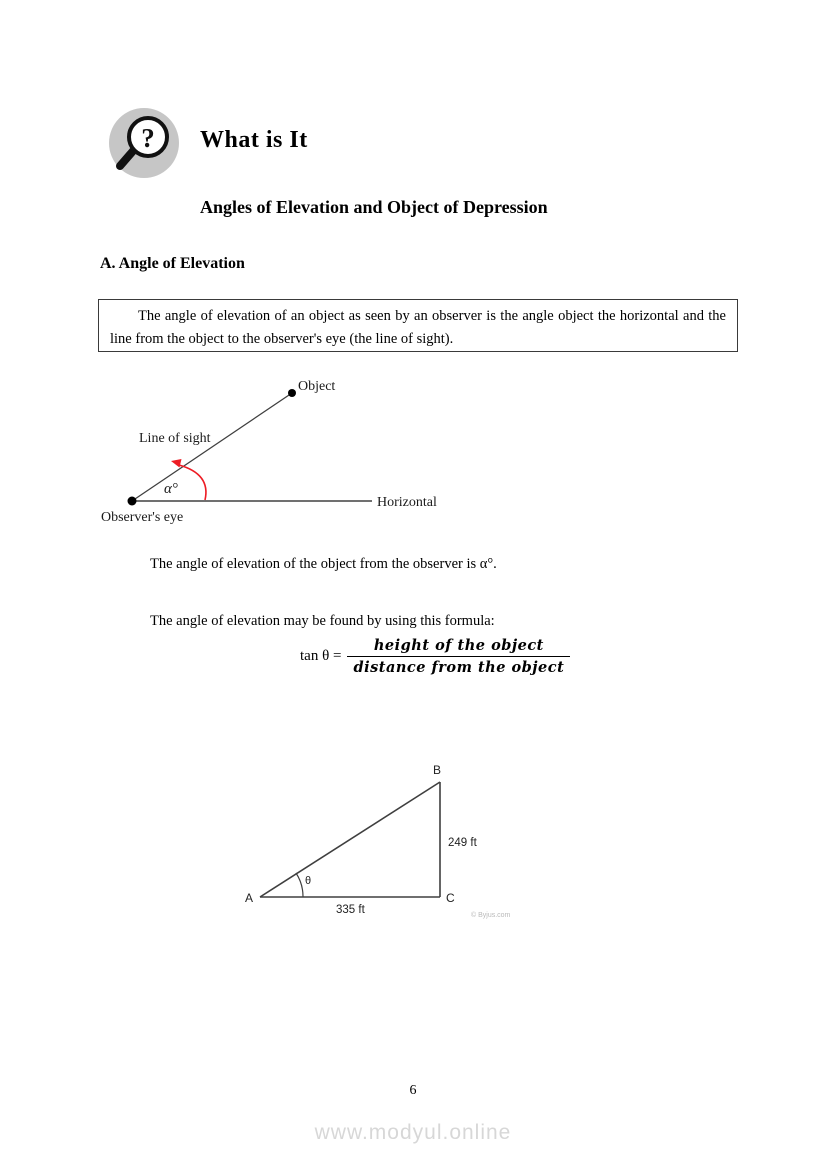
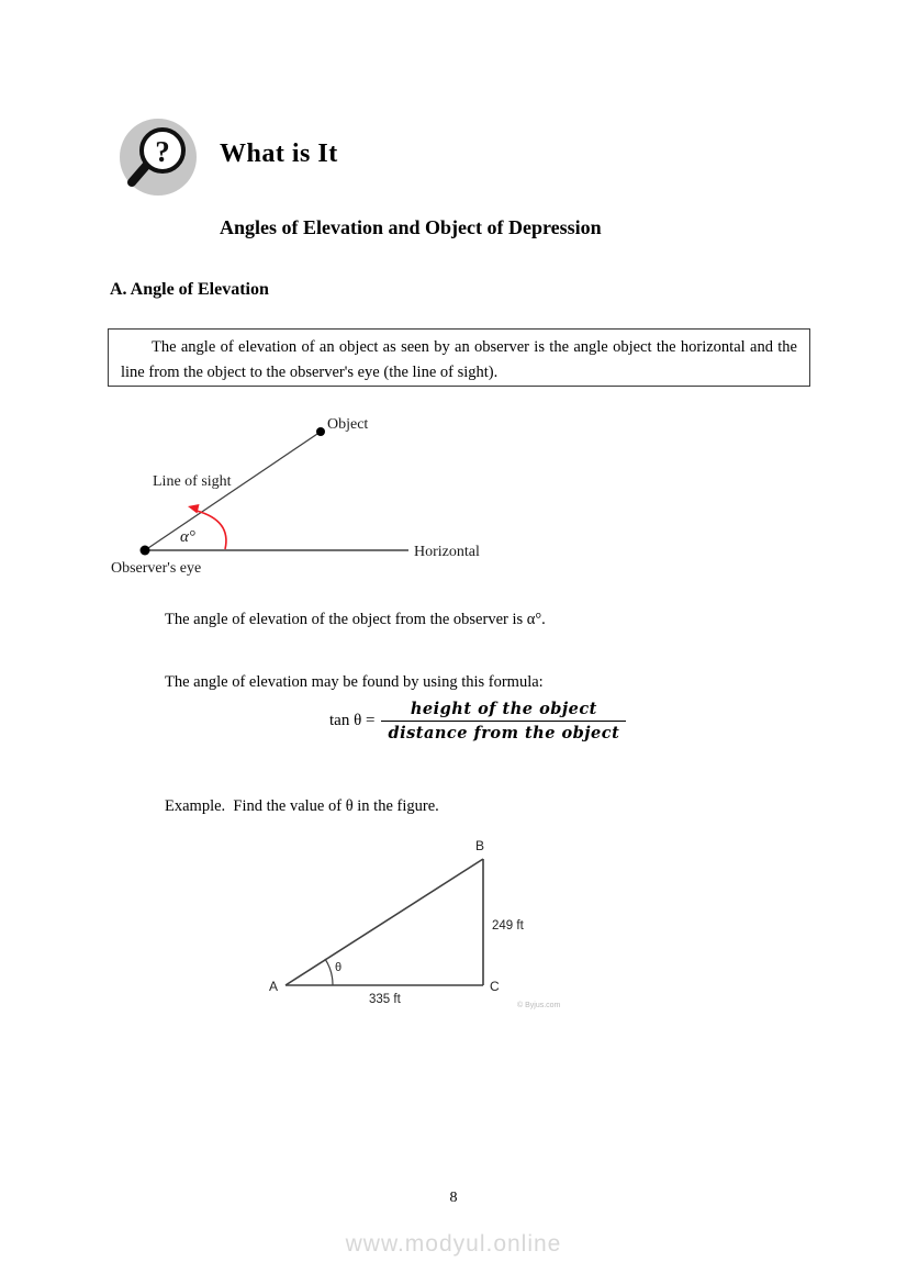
  ?
  What is It
  Angles of Elevation and Object of Depression
  A. Angle of Elevation
  The angle of elevation of an object as seen by an observer is the angle object the horizontal and the line from the object to the observer's eye (the line of sight).
  Object
  Line of sight
  Horizontal
  Observer's eye
  α°
  The angle of elevation of the object from the observer is α°.
  The angle of elevation may be found by using this formula:
  tan θ =
  height of the object
  distance from the object
+ Example. Find the value of θ in the figure.
  A
  B
  C
  249 ft
  335 ft
  θ
- 6
+ 8
  www.modyul.online
